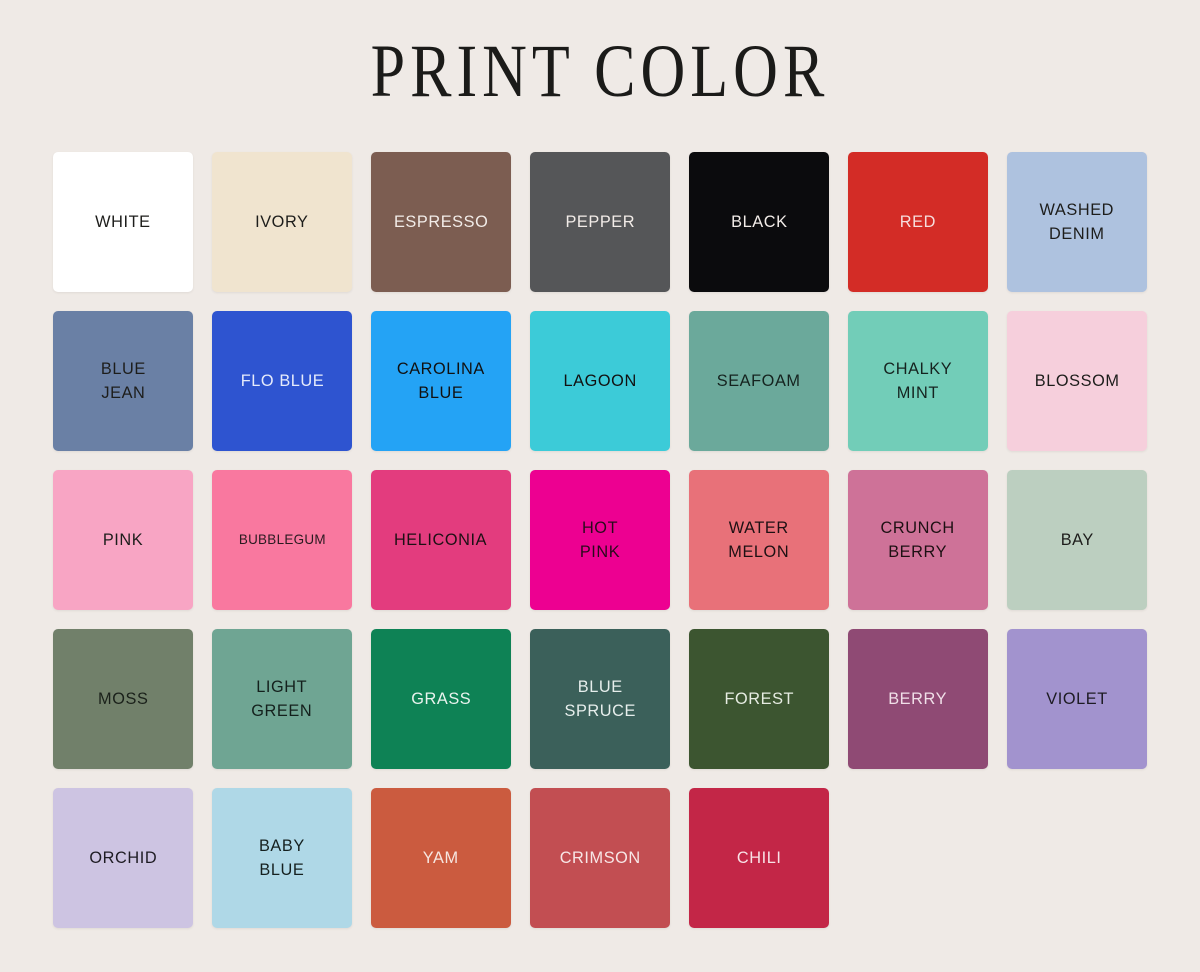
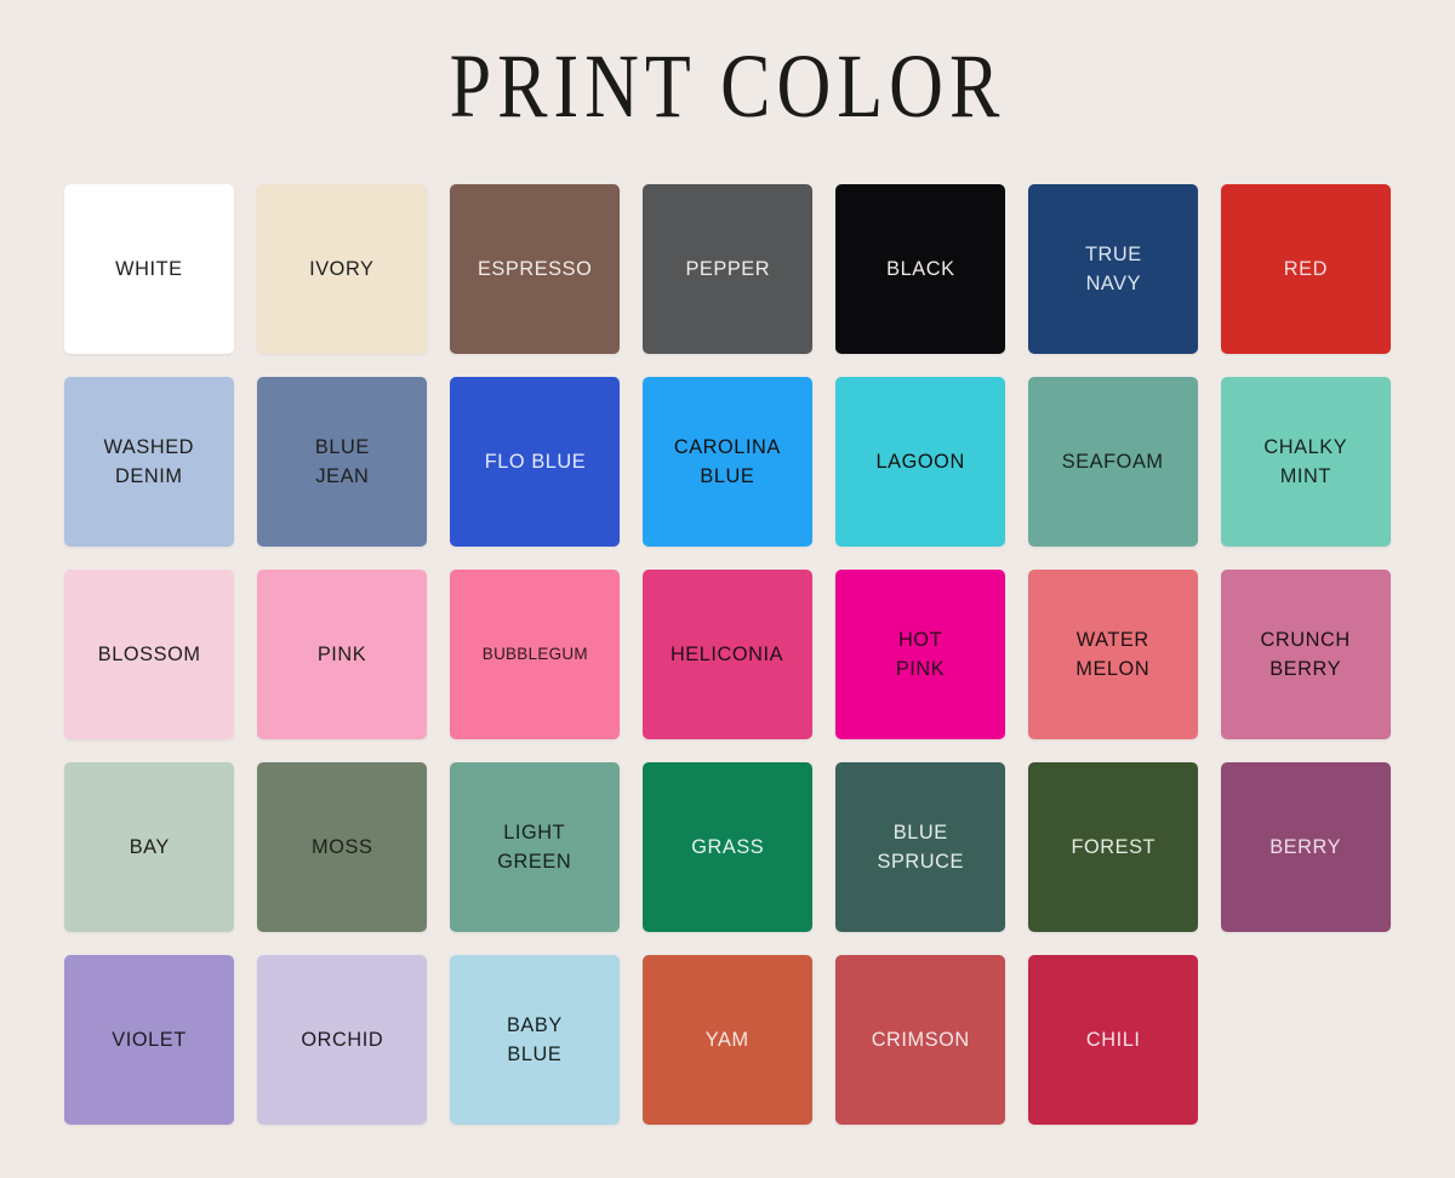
  PRINT COLOR
  WHITE
  IVORY
  ESPRESSO
  PEPPER
  BLACK
+ TRUE
+ NAVY
  RED
  WASHED
  DENIM
  BLUE
  JEAN
  FLO BLUE
  CAROLINA
  BLUE
  LAGOON
  SEAFOAM
  CHALKY
  MINT
  BLOSSOM
  PINK
  BUBBLEGUM
  HELICONIA
  HOT
  PINK
  WATER
  MELON
  CRUNCH
  BERRY
  BAY
  MOSS
  LIGHT
  GREEN
  GRASS
  BLUE
  SPRUCE
  FOREST
  BERRY
  VIOLET
  ORCHID
  BABY
  BLUE
  YAM
  CRIMSON
  CHILI
